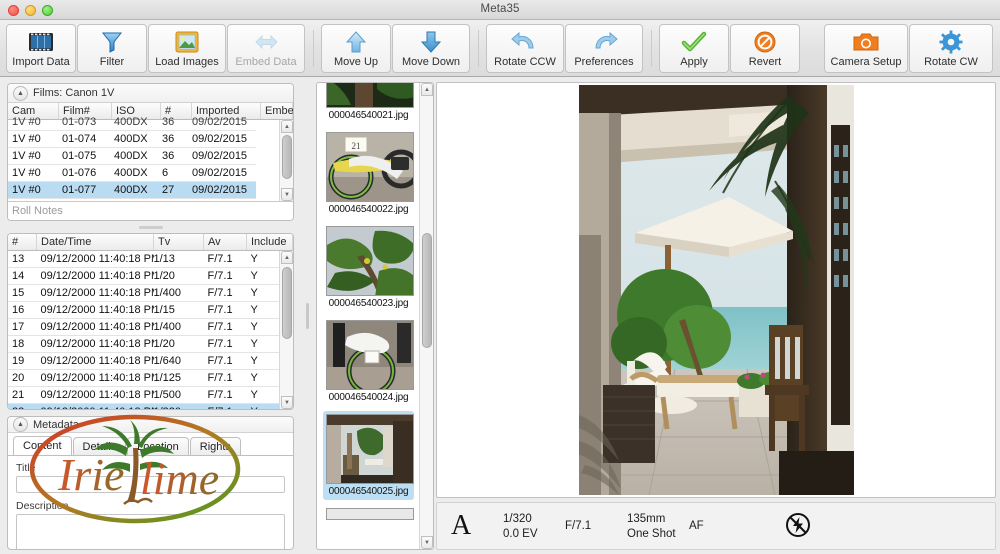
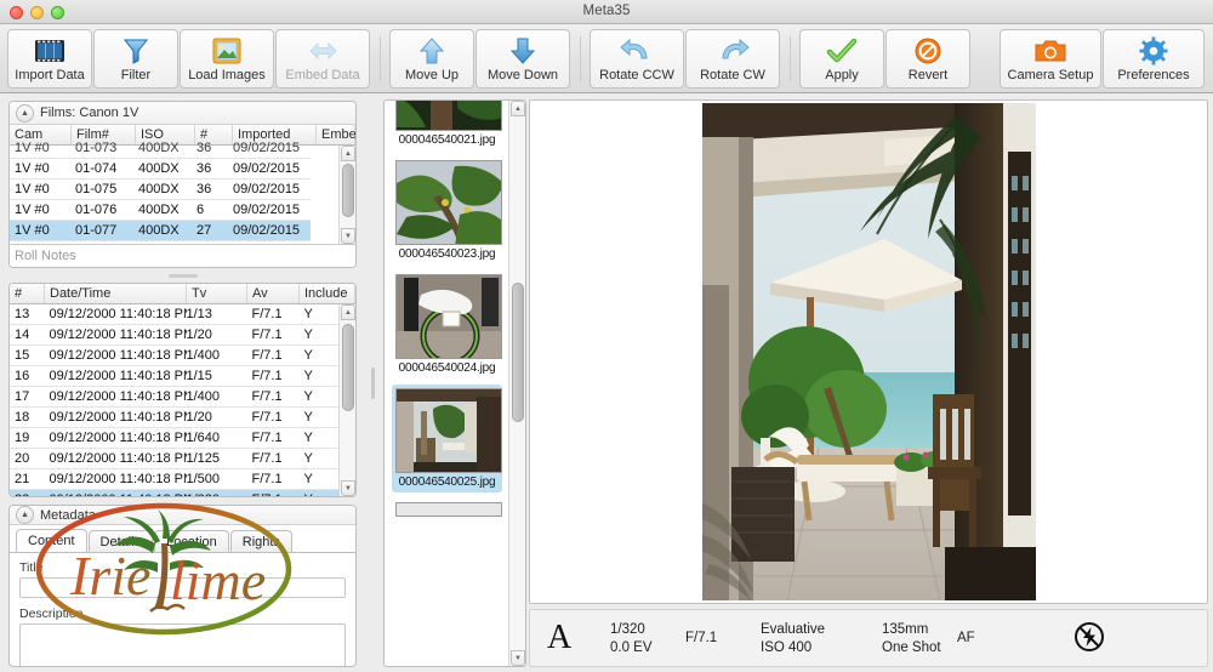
  Meta35
  Import Data
  Filter
  Load Images
  Embed Data
  Move Up
  Move Down
  Rotate CCW
- Preferences
+ Rotate CW
  Apply
  Revert
  Camera Setup
- Rotate CW
+ Preferences
  Films: Canon 1V
  Cam	Film#	ISO	#	Imported	Embe
  1V #0
  01-073
  400DX
  36
  09/02/2015
  1V #0
  01-074
  400DX
  36
  09/02/2015
  1V #0
  01-075
  400DX
  36
  09/02/2015
  1V #0
  01-076
  400DX
  6
  09/02/2015
  1V #0
  01-077
  400DX
  27
  09/02/2015
  Roll Notes
  #	Date/Time	Tv	Av	Include
  13	09/12/2000 11:40:18 P	1/13	F/7.1	Y
  14	09/12/2000 11:40:18 P	1/20	F/7.1	Y
  15	09/12/2000 11:40:18 P	1/400	F/7.1	Y
  16	09/12/2000 11:40:18 P	1/15	F/7.1	Y
  17	09/12/2000 11:40:18 P	1/400	F/7.1	Y
  18	09/12/2000 11:40:18 P	1/20	F/7.1	Y
  19	09/12/2000 11:40:18 P	1/640	F/7.1	Y
  20	09/12/2000 11:40:18 P	1/125	F/7.1	Y
  21	09/12/2000 11:40:18 P	1/500	F/7.1	Y
  Metadat
  Coent
  Right
  Titl
  Descripti
  000046540021.jpg
- 21
- 000046540022.jpg
  000046540023.jpg
  000046540024.jpg
  000046540025.jpg
  A
  1/320
  0.0 EV
  F/7.1
+ Evaluative
+ ISO 400
  135mm
  One Shot
  AF
  Irie
  lime
